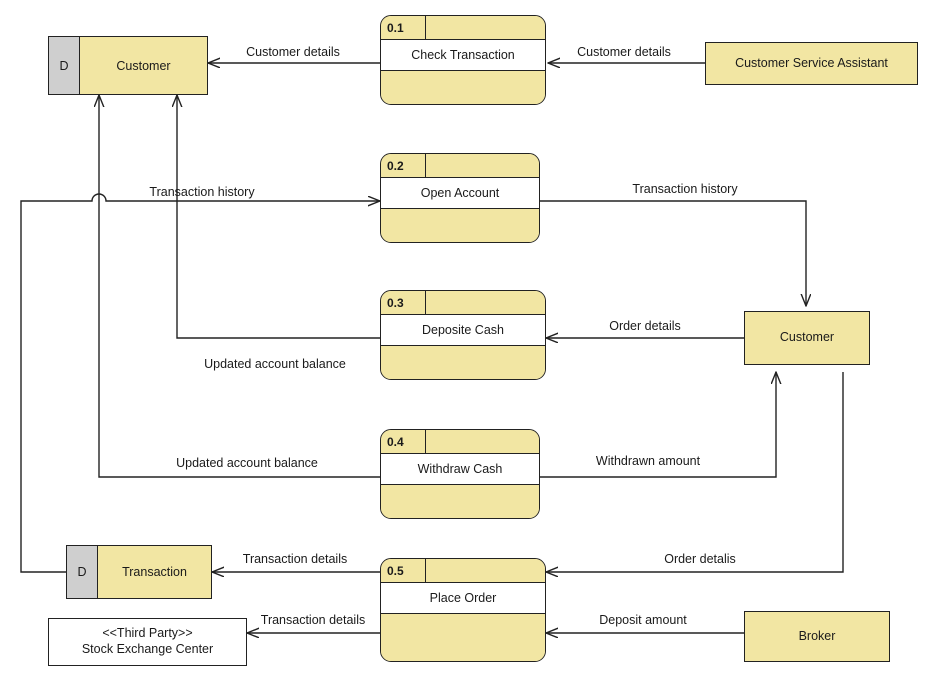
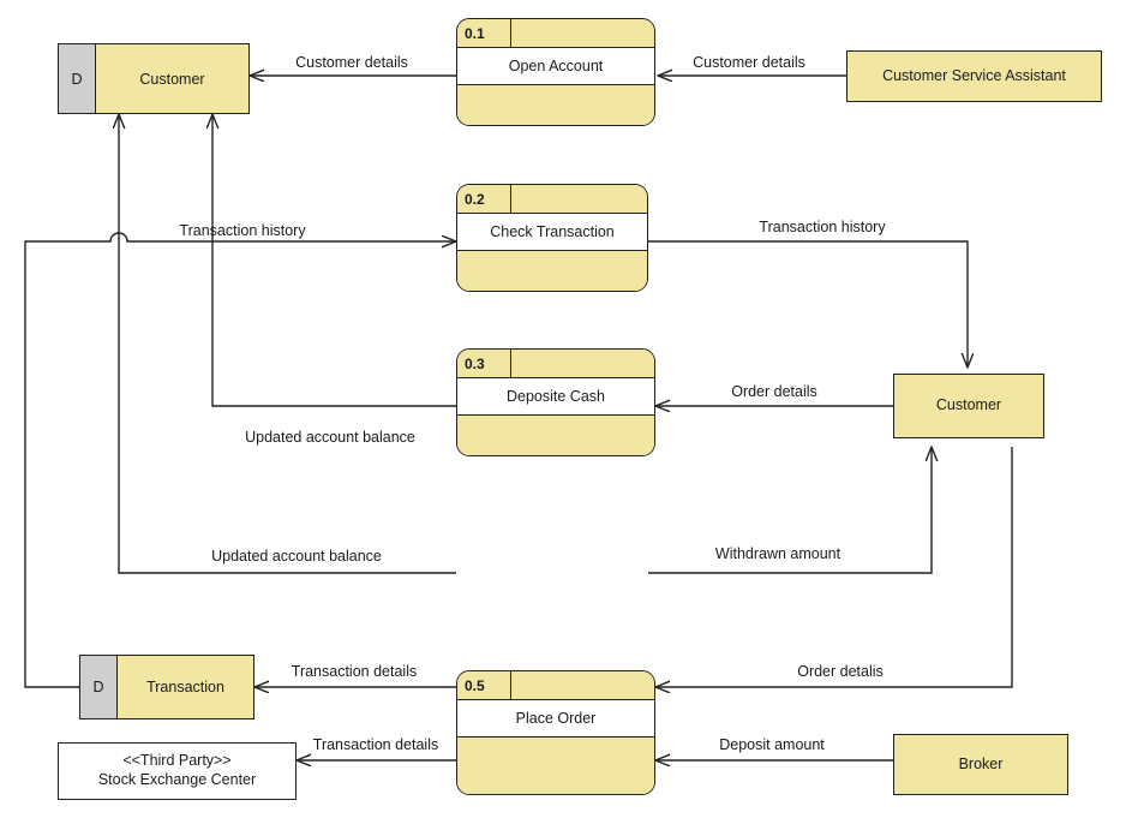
  Customer details
  Customer details
  Transaction history
  Transaction history
  Order details
  Updated account balance
  Withdrawn amount
  Updated account balance
  Order detalis
  Transaction details
  Transaction details
  Deposit amount
  D
  Customer
  D
  Transaction
  0.1
- Check Transaction
+ Open Account
  0.2
- Open Account
+ Check Transaction
  0.3
  Deposite Cash
- 0.4
- Withdraw Cash
  0.5
  Place Order
  Customer Service Assistant
  Customer
  <<Third Party>>
  Stock Exchange Center
  Broker
